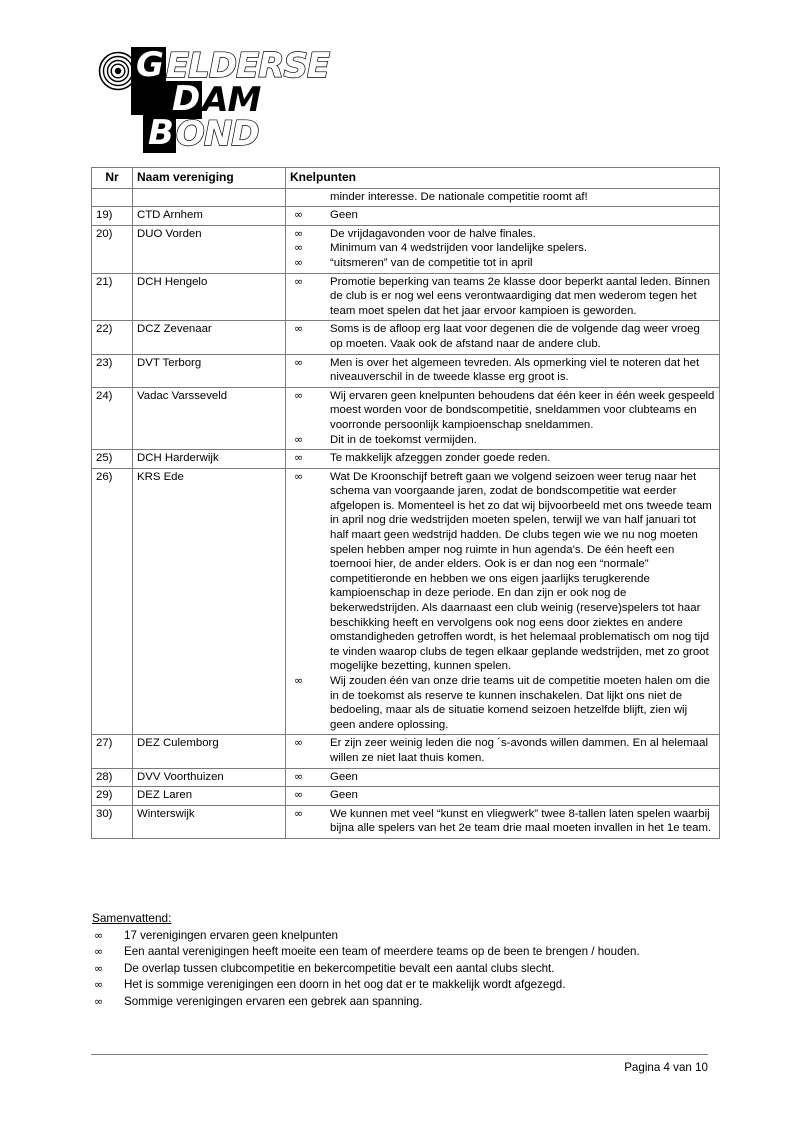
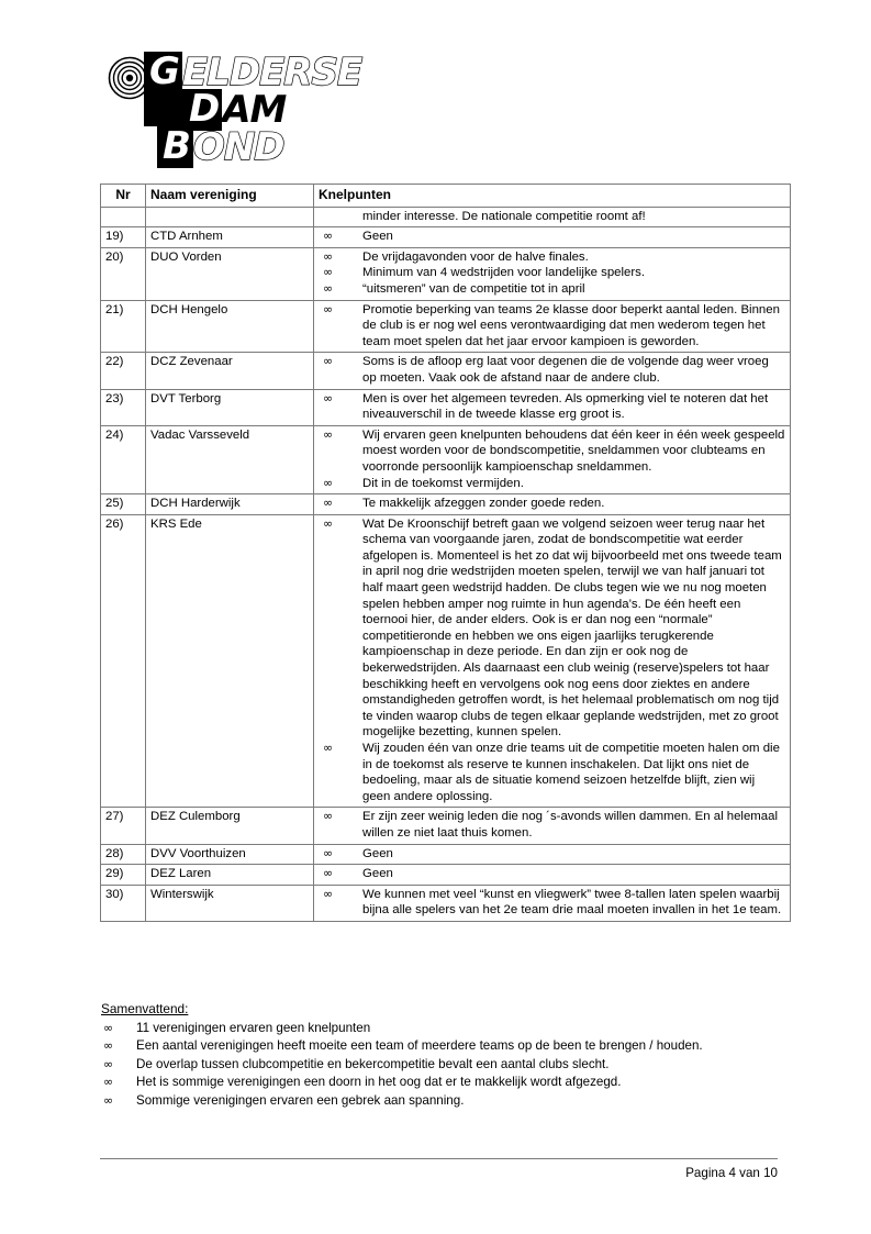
  GELDERSE
  DAM
  BOND
  Nr	Naam vereniging	Knelpunten
  		minder interesse. De nationale competitie roomt af!
  19)	CTD Arnhem	∞ Geen
  20)	DUO Vorden	∞ De vrijdagavonden voor de halve finales.∞ Minimum van 4 wedstrijden voor landelijke spelers.∞ “uitsmeren” van de competitie tot in april
  21)	DCH Hengelo	∞ Promotie beperking van teams 2e klasse door beperkt aantal leden. Binnen de club is er nog wel eens verontwaardiging dat men wederom tegen het team moet spelen dat het jaar ervoor kampioen is geworden.
  22)	DCZ Zevenaar	∞ Soms is de afloop erg laat voor degenen die de volgende dag weer vroeg op moeten. Vaak ook de afstand naar de andere club.
  23)	DVT Terborg	∞ Men is over het algemeen tevreden. Als opmerking viel te noteren dat het niveauverschil in de tweede klasse erg groot is.
  24)	Vadac Varsseveld	∞ Wij ervaren geen knelpunten behoudens dat één keer in één week gespeeld moest worden voor de bondscompetitie, sneldammen voor clubteams en voorronde persoonlijk kampioenschap sneldammen.∞ Dit in de toekomst vermijden.
  25)	DCH Harderwijk	∞ Te makkelijk afzeggen zonder goede reden.
  26)	KRS Ede	∞ Wat De Kroonschijf betreft gaan we volgend seizoen weer terug naar het schema van voorgaande jaren, zodat de bondscompetitie wat eerder afgelopen is. Momenteel is het zo dat wij bijvoorbeeld met ons tweede team in april nog drie wedstrijden moeten spelen, terwijl we van half januari tot half maart geen wedstrijd hadden. De clubs tegen wie we nu nog moeten spelen hebben amper nog ruimte in hun agenda’s. De één heeft een toernooi hier, de ander elders. Ook is er dan nog een “normale” competitieronde en hebben we ons eigen jaarlijks terugkerende kampioenschap in deze periode. En dan zijn er ook nog de bekerwedstrijden. Als daarnaast een club weinig (reserve)spelers tot haar beschikking heeft en vervolgens ook nog eens door ziektes en andere omstandigheden getroffen wordt, is het helemaal problematisch om nog tijd te vinden waarop clubs de tegen elkaar geplande wedstrijden, met zo groot mogelijke bezetting, kunnen spelen.∞ Wij zouden één van onze drie teams uit de competitie moeten halen om die in de toekomst als reserve te kunnen inschakelen. Dat lijkt ons niet de bedoeling, maar als de situatie komend seizoen hetzelfde blijft, zien wij geen andere oplossing.
  27)	DEZ Culemborg	∞ Er zijn zeer weinig leden die nog ´s-avonds willen dammen. En al helemaal willen ze niet laat thuis komen.
  28)	DVV Voorthuizen	∞ Geen
  29)	DEZ Laren	∞ Geen
  30)	Winterswijk	∞ We kunnen met veel “kunst en vliegwerk” twee 8-tallen laten spelen waarbij bijna alle spelers van het 2e team drie maal moeten invallen in het 1e team.
  Samenvattend:
  ∞
- 17 verenigingen ervaren geen knelpunten
+ 11 verenigingen ervaren geen knelpunten
  ∞
  Een aantal verenigingen heeft moeite een team of meerdere teams op de been te brengen / houden.
  ∞
  De overlap tussen clubcompetitie en bekercompetitie bevalt een aantal clubs slecht.
  ∞
  Het is sommige verenigingen een doorn in het oog dat er te makkelijk wordt afgezegd.
  ∞
  Sommige verenigingen ervaren een gebrek aan spanning.
  Pagina 4 van 10
